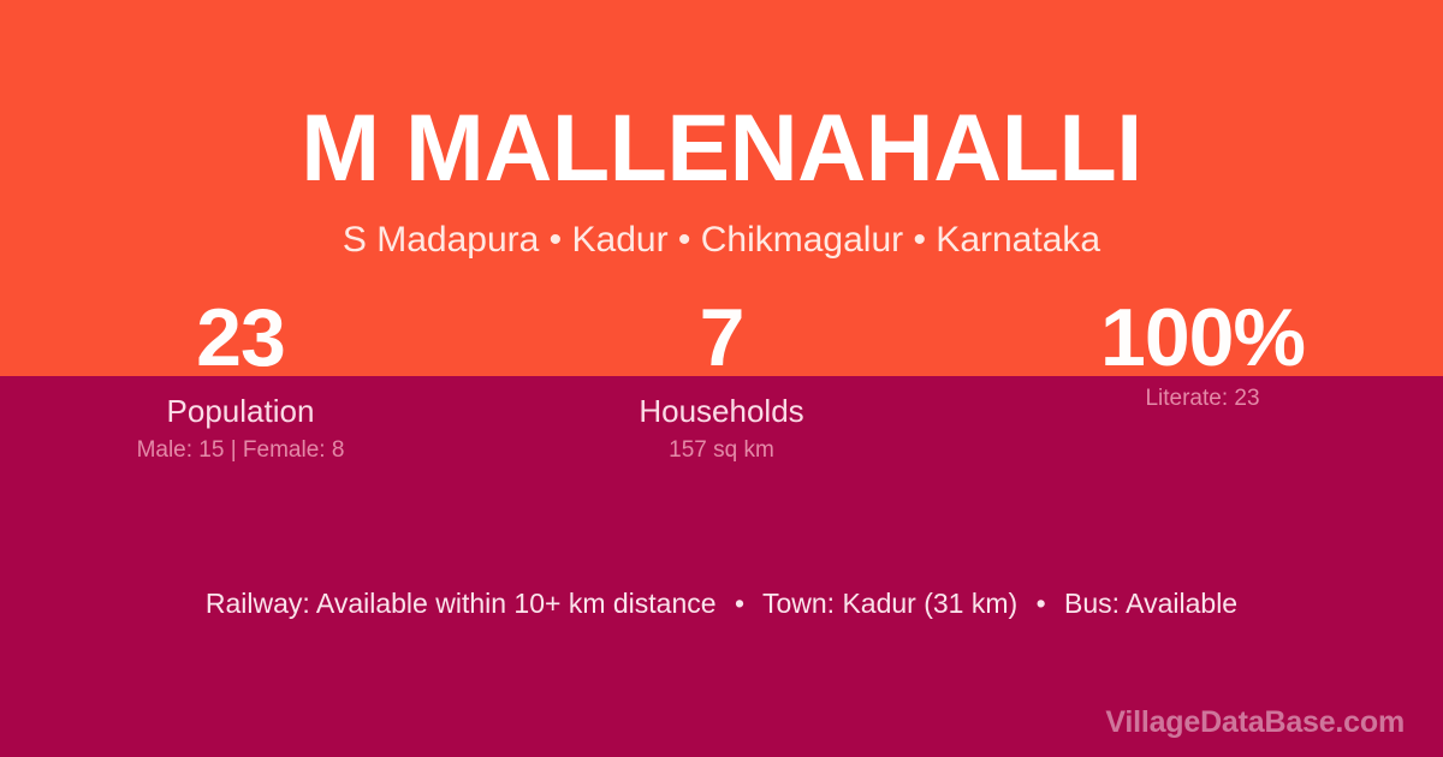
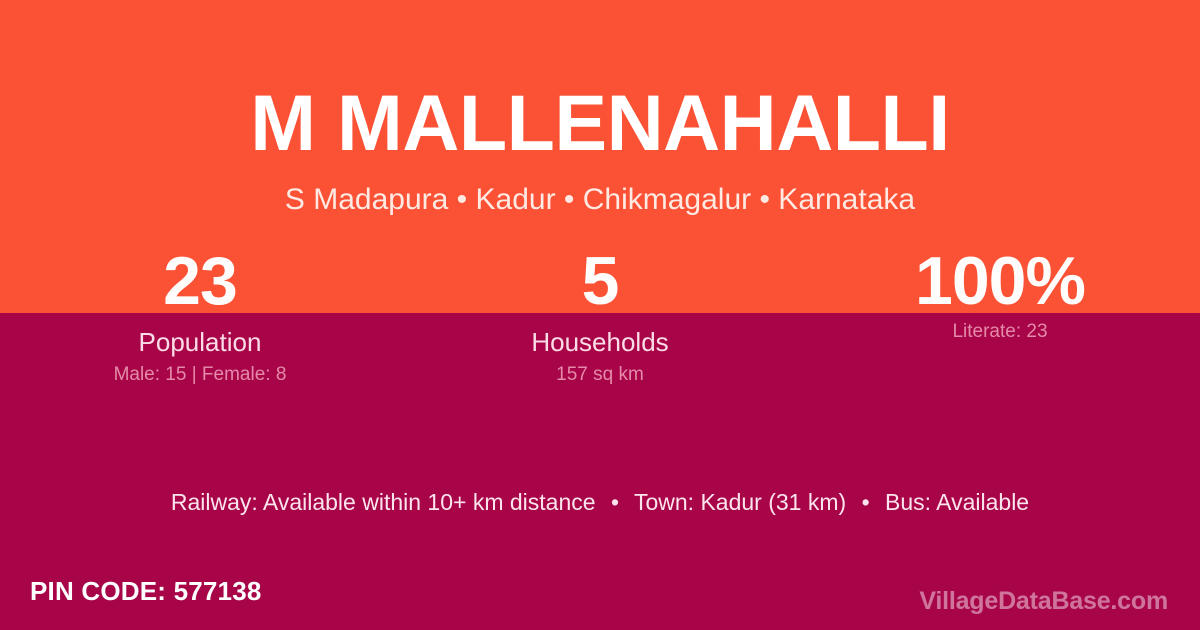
  M MALLENAHALLI
  S Madapura • Kadur • Chikmagalur • Karnataka
  23
  Population
  Male: 15 | Female: 8
- 7
+ 5
  Households
  157 sq km
  100%
  Literate: 23
  Railway: Available within 10+ km distance • Town: Kadur (31 km) • Bus: Available
+ PIN CODE: 577138
  VillageDataBase.com
